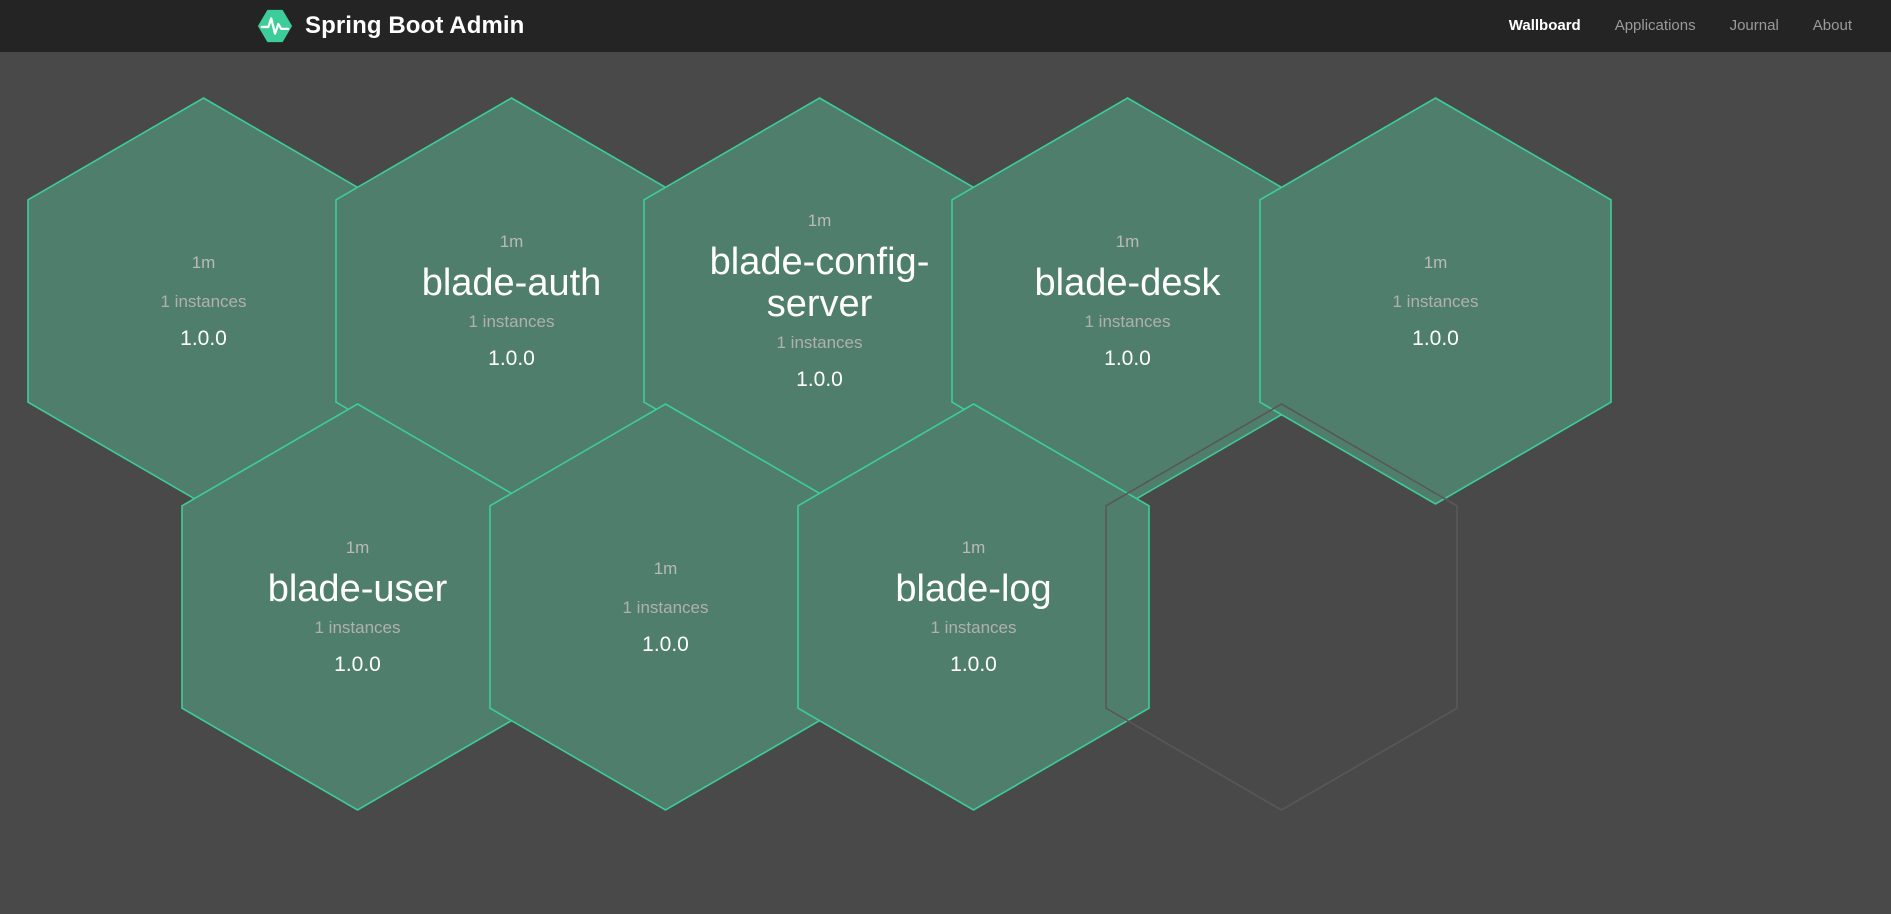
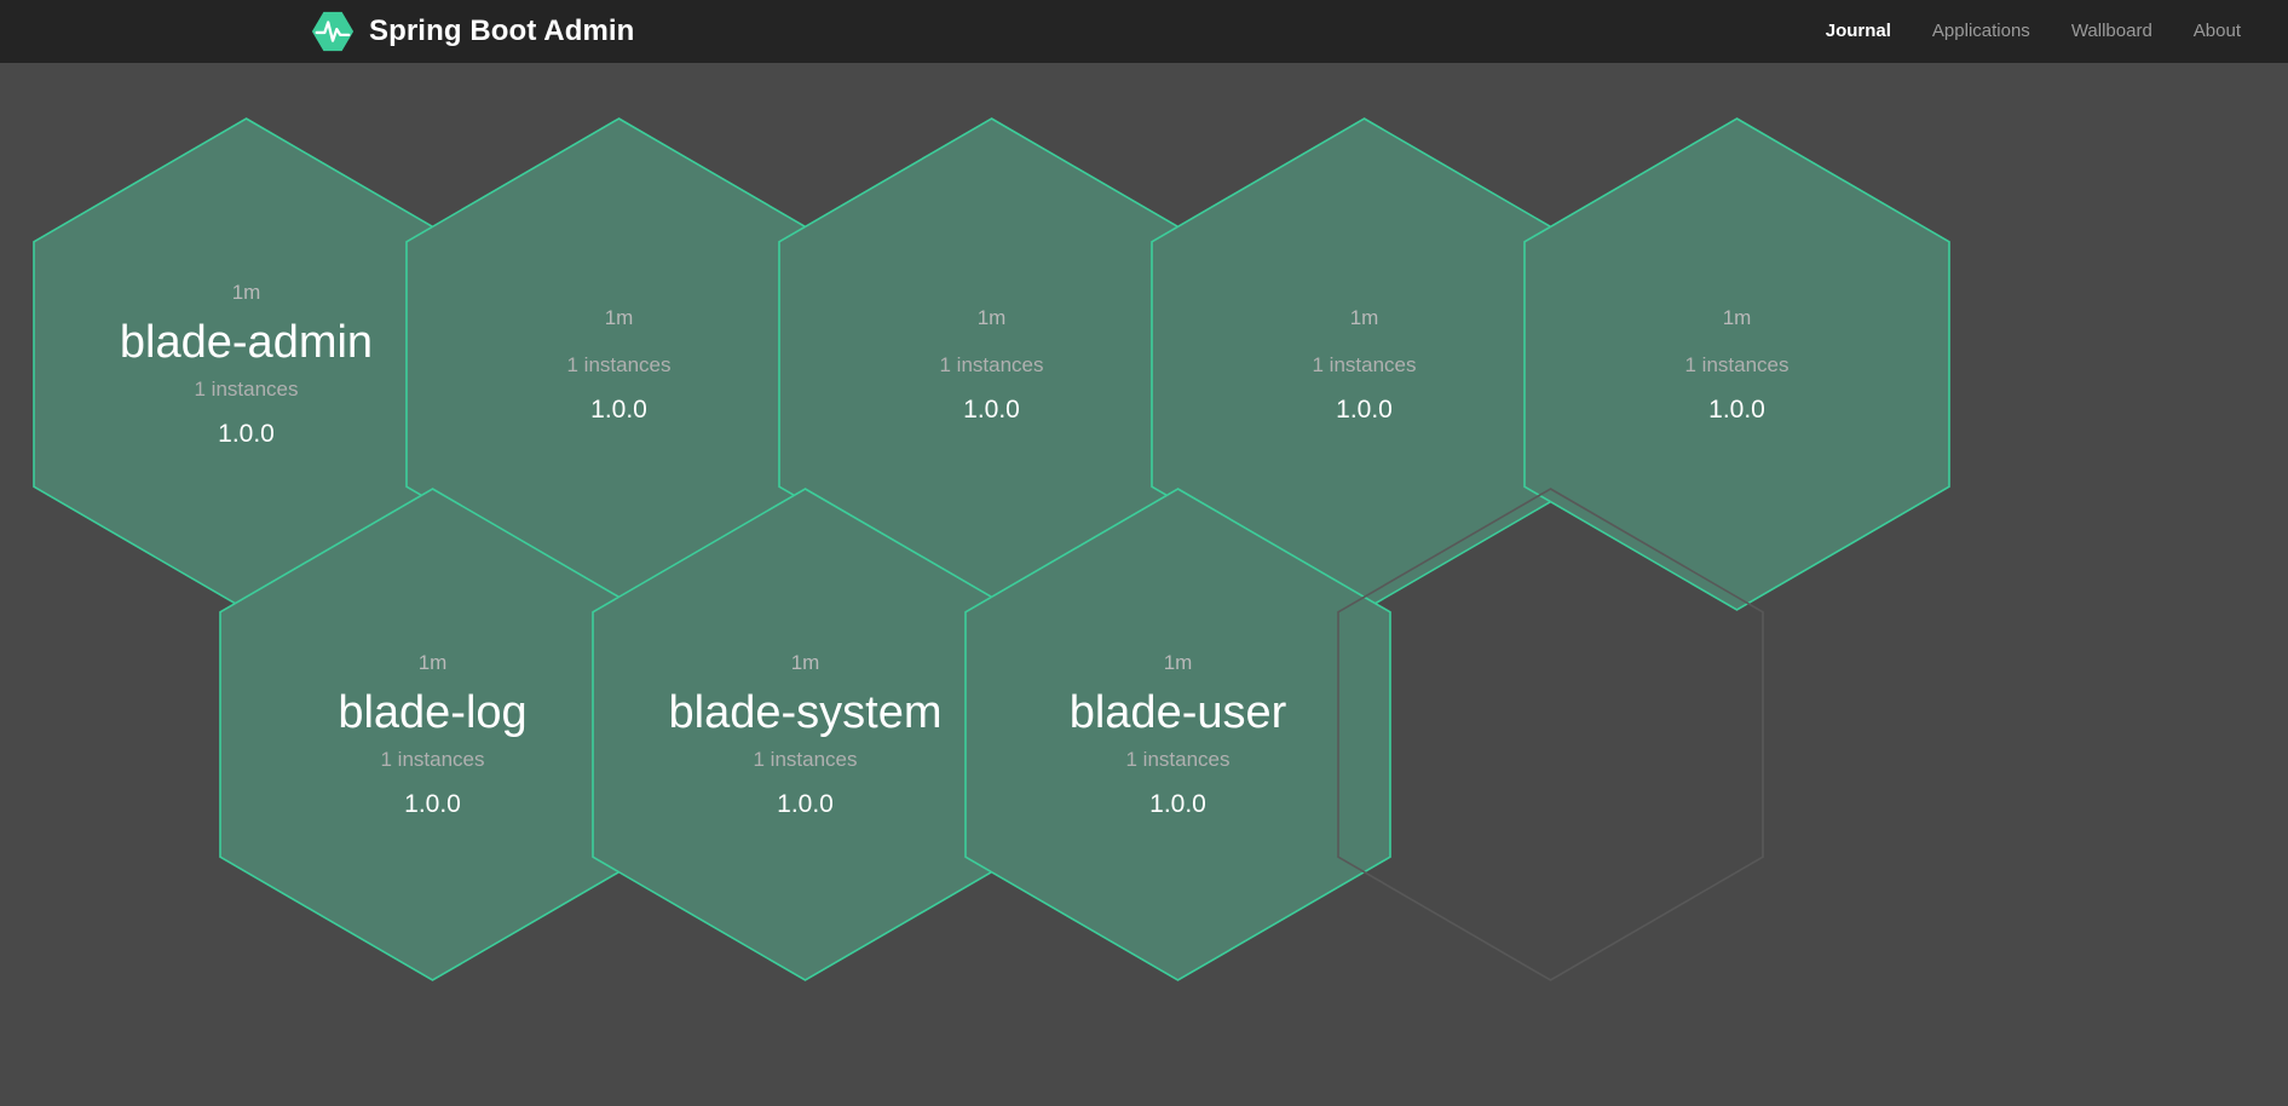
  Spring Boot Admin
- Wallboard
+ Journal
  Applications
- Journal
+ Wallboard
  About
  1m
+ blade-admin
  1 instances
  1.0.0
  1m
- blade-auth
  1 instances
  1.0.0
  1m
- blade-config-server
  1 instances
  1.0.0
  1m
- blade-desk
  1 instances
  1.0.0
  1m
  1 instances
  1.0.0
  1m
- blade-user
+ blade-log
  1 instances
  1.0.0
  1m
+ blade-system
  1 instances
  1.0.0
  1m
- blade-log
+ blade-user
  1 instances
  1.0.0
